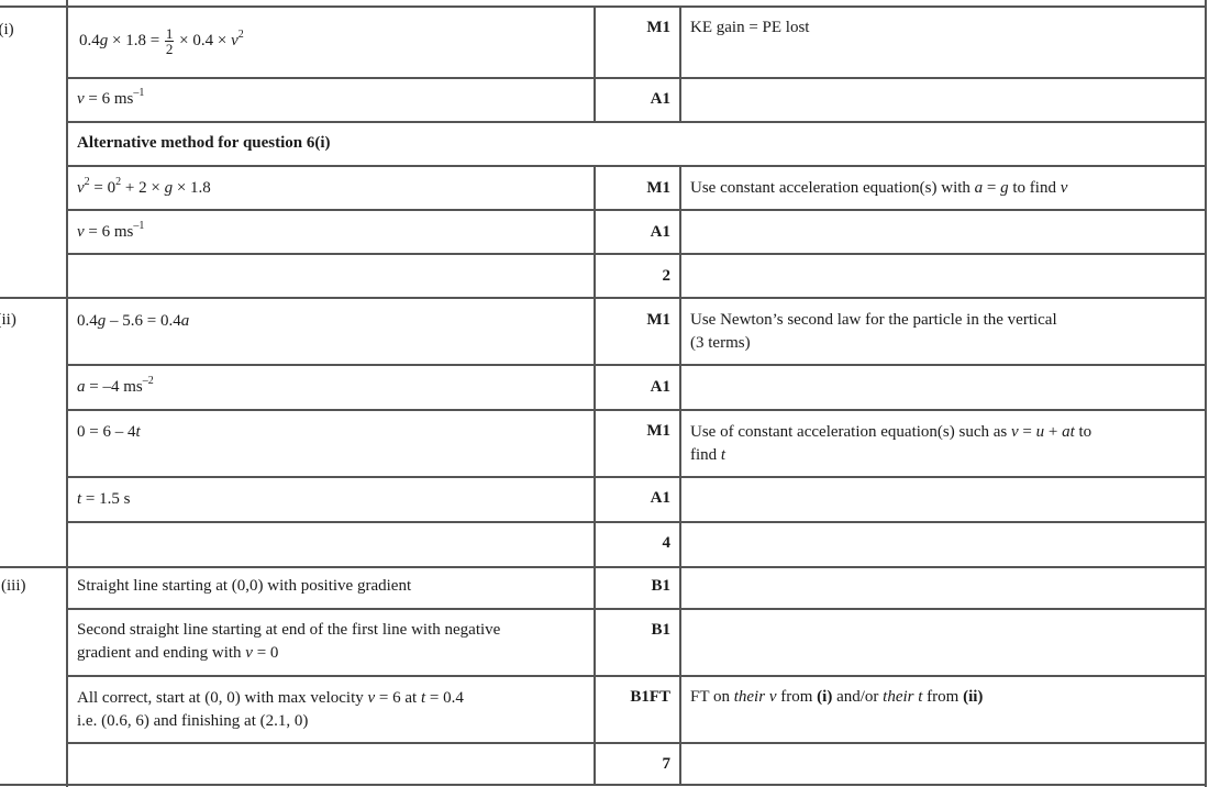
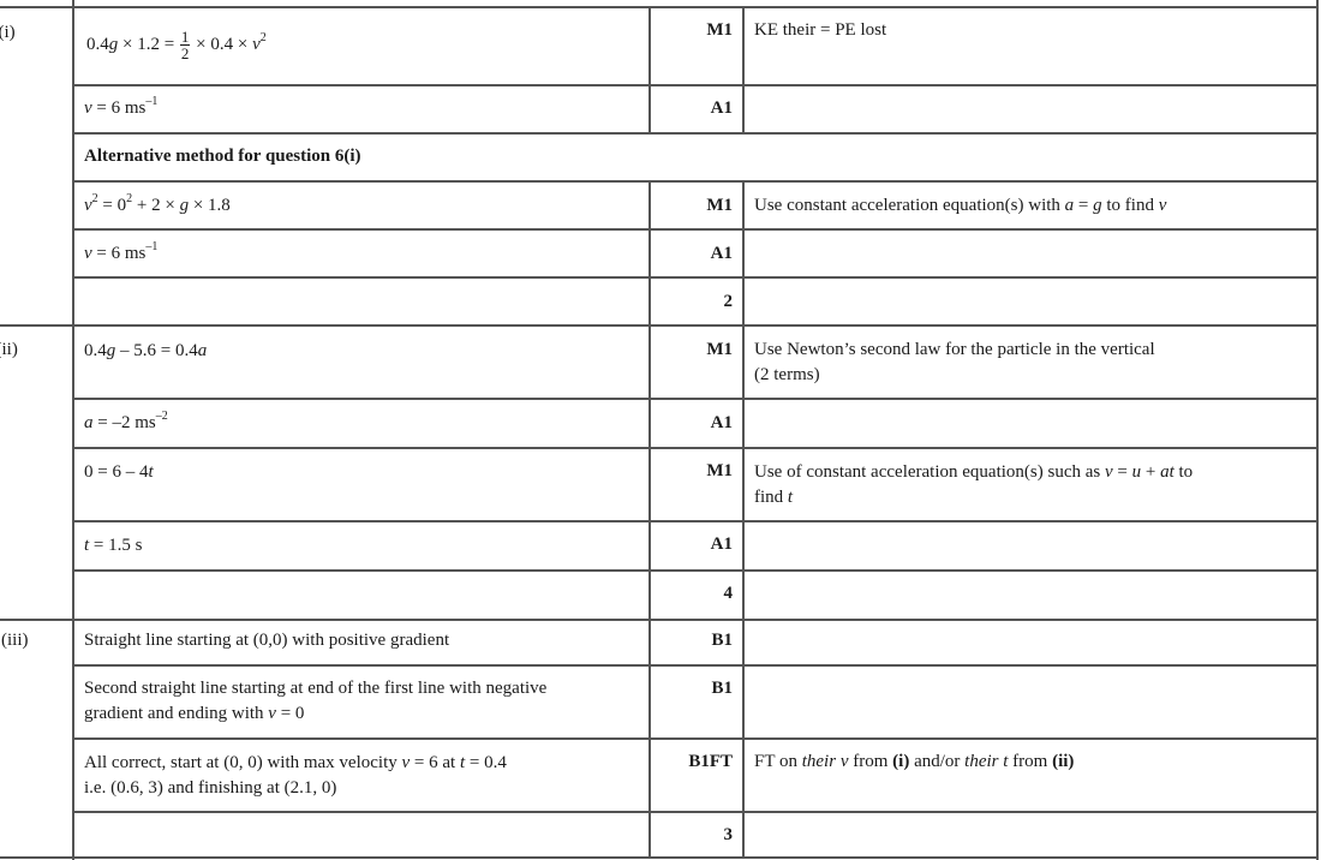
  (i)
- 0.4g × 1.8 =
+ 0.4g × 1.2 =
  1
  2
  × 0.4 × v2
  M1
- KE gain = PE lost
+ KE their = PE lost
  v = 6 ms–1
  A1
  Alternative method for question 6(i)
  v2 = 02 + 2 × g × 1.8
  M1
  Use constant acceleration equation(s) with a = g to find v
  v = 6 ms–1
  A1
  2
  0.4g – 5.6 = 0.4a
  M1
  Use Newton’s second law for the particle in the vertical
- (3 terms)
+ (2 terms)
- a = –4 ms–2
+ a = –2 ms–2
  A1
  0 = 6 – 4t
  M1
  Use of constant acceleration equation(s) such as v = u + at to
  find t
  t = 1.5 s
  A1
  4
  (iii)
  Straight line starting at (0,0) with positive gradient
  B1
  Second straight line starting at end of the first line with negative
  gradient and ending with v = 0
  B1
  All correct, start at (0, 0) with max velocity v = 6 at t = 0.4
- i.e. (0.6, 6) and finishing at (2.1, 0)
+ i.e. (0.6, 3) and finishing at (2.1, 0)
  B1FT
  FT on their v from (i) and/or their t from (ii)
- 7
+ 3
